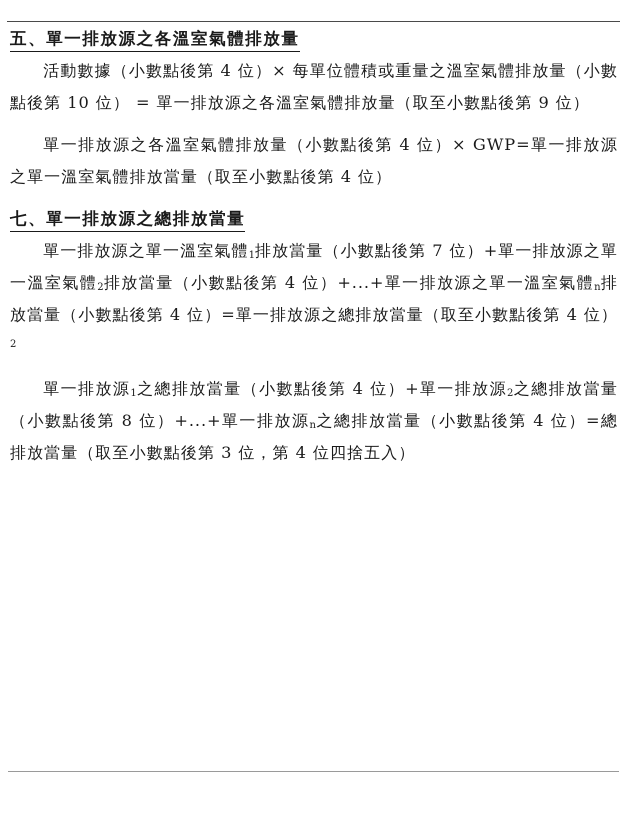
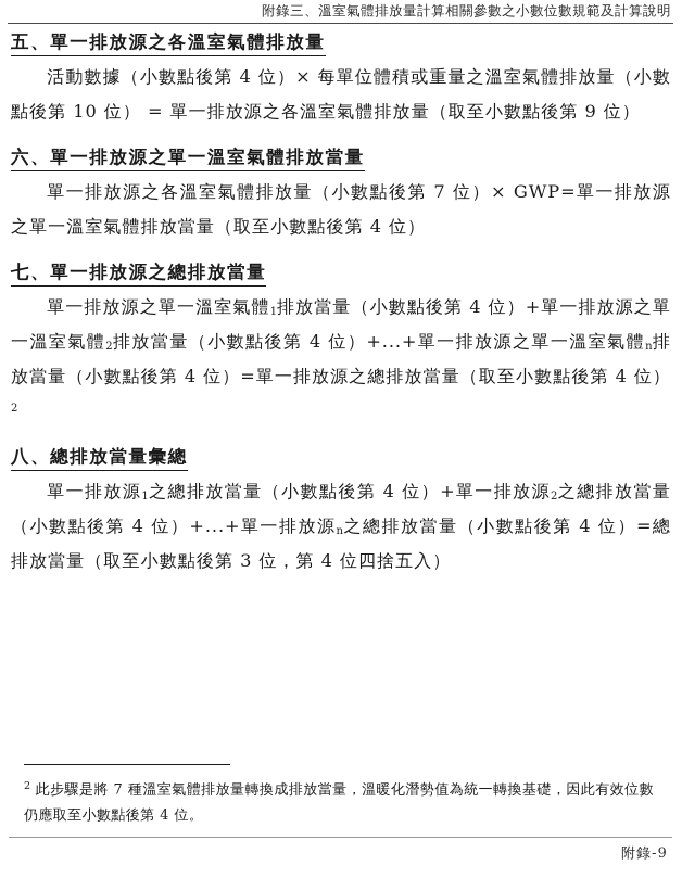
+ 附錄三、溫室氣體排放量計算相關參數之小數位數規範及計算說明
  五、單一排放源之各溫室氣體排放量
  活動數據（小數點後第 4 位）× 每單位體積或重量之溫室氣體排放量（小數點後第 10 位） = 單一排放源之各溫室氣體排放量（取至小數點後第 9 位）
+ 六、單一排放源之單一溫室氣體排放當量
- 單一排放源之各溫室氣體排放量（小數點後第 4 位）× GWP=單一排放源之單一溫室氣體排放當量（取至小數點後第 4 位）
+ 單一排放源之各溫室氣體排放量（小數點後第 7 位）× GWP=單一排放源之單一溫室氣體排放當量（取至小數點後第 4 位）
  七、單一排放源之總排放當量
- 單一排放源之單一溫室氣體1排放當量（小數點後第 7 位）+單一排放源之單一溫室氣體2排放當量（小數點後第 4 位）+...+單一排放源之單一溫室氣體n排放當量（小數點後第 4 位）=單一排放源之總排放當量（取至小數點後第 4 位）2
+ 單一排放源之單一溫室氣體1排放當量（小數點後第 4 位）+單一排放源之單一溫室氣體2排放當量（小數點後第 4 位）+...+單一排放源之單一溫室氣體n排放當量（小數點後第 4 位）=單一排放源之總排放當量（取至小數點後第 4 位）2
+ 八、總排放當量彙總
- 單一排放源1之總排放當量（小數點後第 4 位）+單一排放源2之總排放當量（小數點後第 8 位）+...+單一排放源n之總排放當量（小數點後第 4 位）=總排放當量（取至小數點後第 3 位，第 4 位四捨五入）
+ 單一排放源1之總排放當量（小數點後第 4 位）+單一排放源2之總排放當量（小數點後第 4 位）+...+單一排放源n之總排放當量（小數點後第 4 位）=總排放當量（取至小數點後第 3 位，第 4 位四捨五入）
+ 2 此步驟是將 7 種溫室氣體排放量轉換成排放當量，溫暖化潛勢值為統一轉換基礎，因此有效位數仍應取至小數點後第 4 位。
+ 附錄-9
